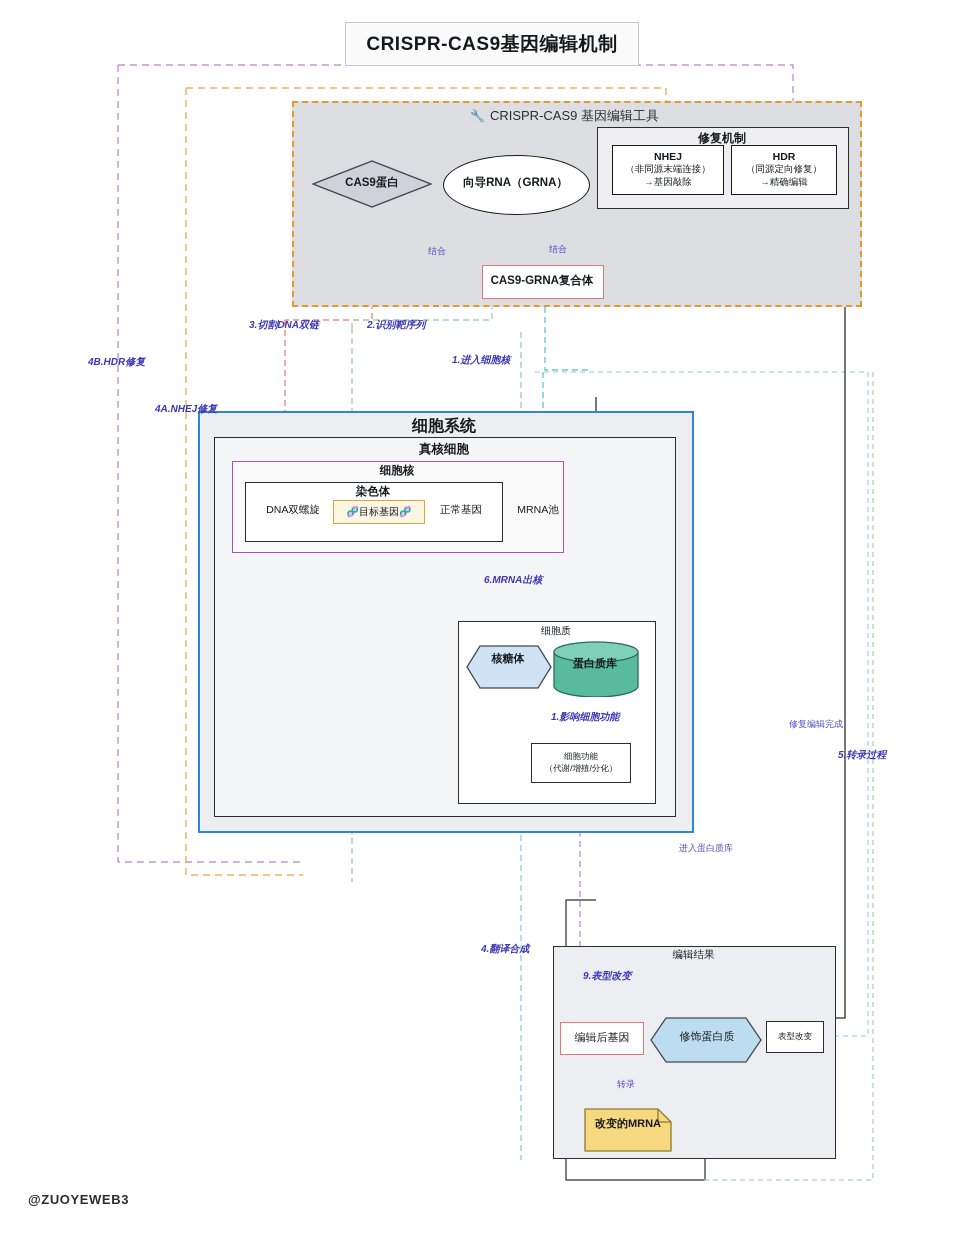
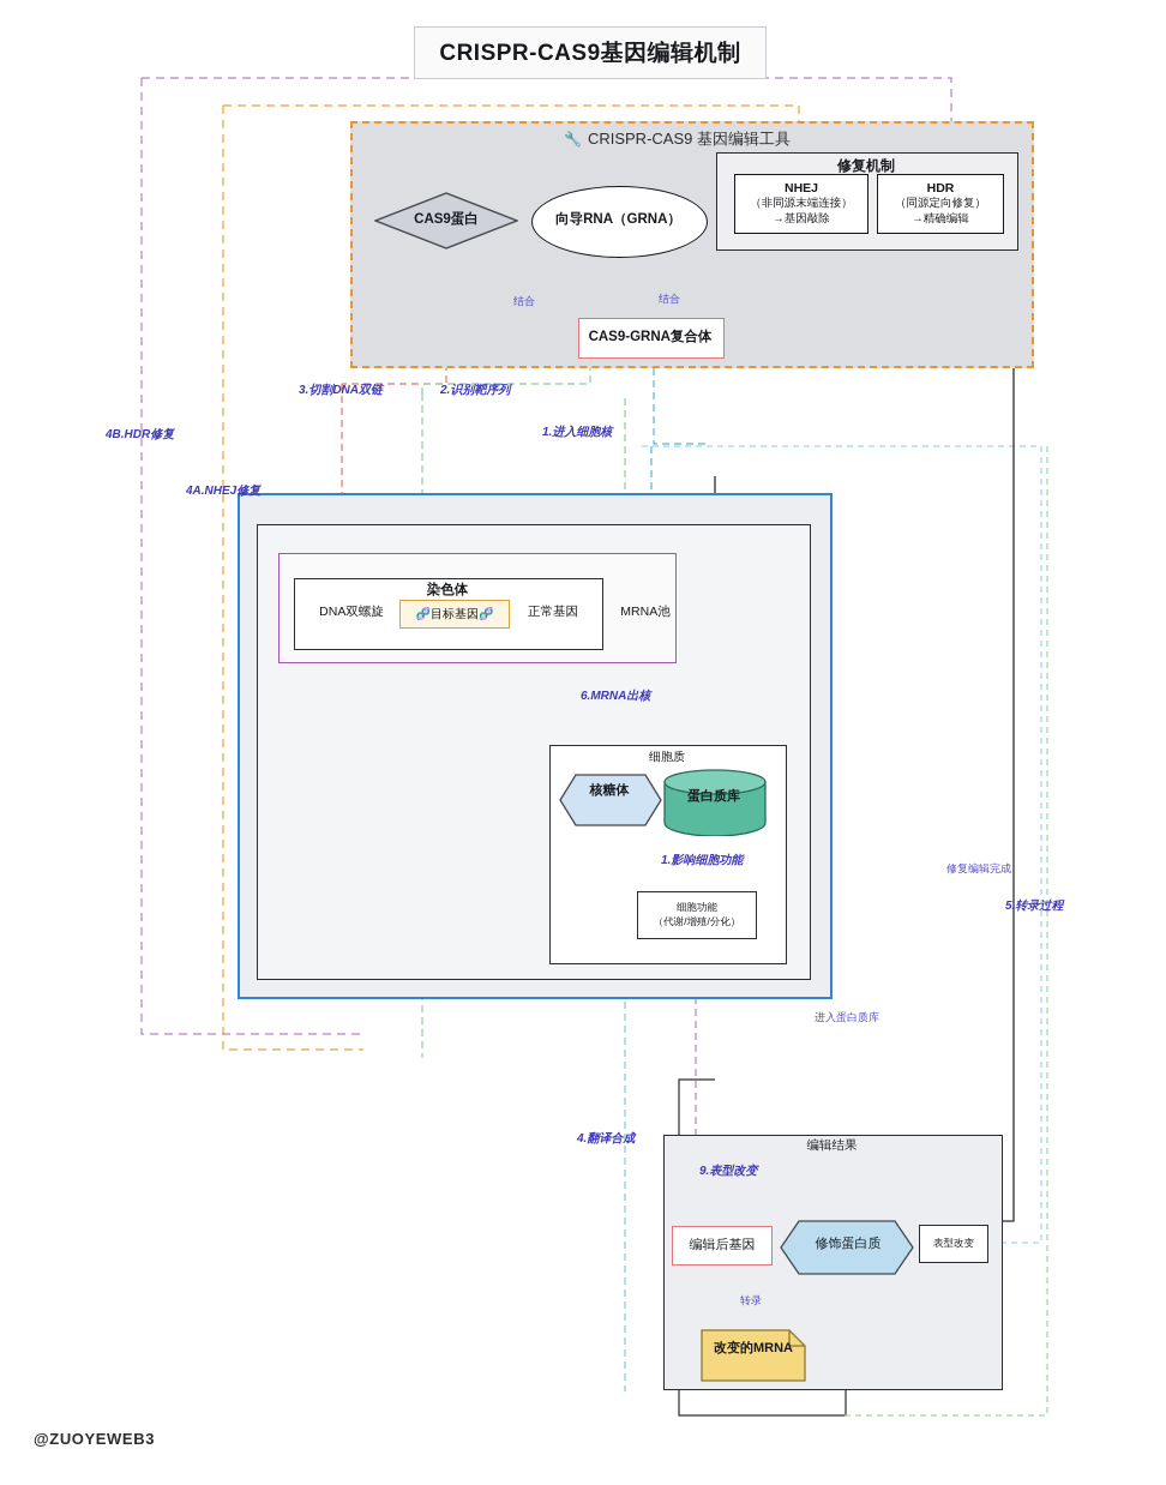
  CRISPR-CAS9基因编辑机制
  🔧 CRISPR-CAS9 基因编辑工具
  修复机制
  NHEJ
  （非同源末端连接）
  →基因敲除
  HDR
  （同源定向修复）
  →精确编辑
  CAS9蛋白
  向导RNA（GRNA）
  CAS9-GRNA复合体
- 细胞系统
- 真核细胞
- 细胞核
  染色体
  DNA双螺旋
  🧬目标基因🧬
  正常基因
  MRNA池
  细胞质
  核糖体
  蛋白质库
  细胞功能
  （代谢/增殖/分化）
  编辑结果
  编辑后基因
  修饰蛋白质
  表型改变
  改变的MRNA
  1.进入细胞核
  2.识别靶序列
  3.切割DNA双链
  4A.NHEJ修复
  4B.HDR修复
  5.转录过程
  6.MRNA出核
  4.翻译合成
  1.影响细胞功能
  9.表型改变
  结合
  结合
  进入蛋白质库
  修复编辑完成
  转录
  @ZUOYEWEB3
